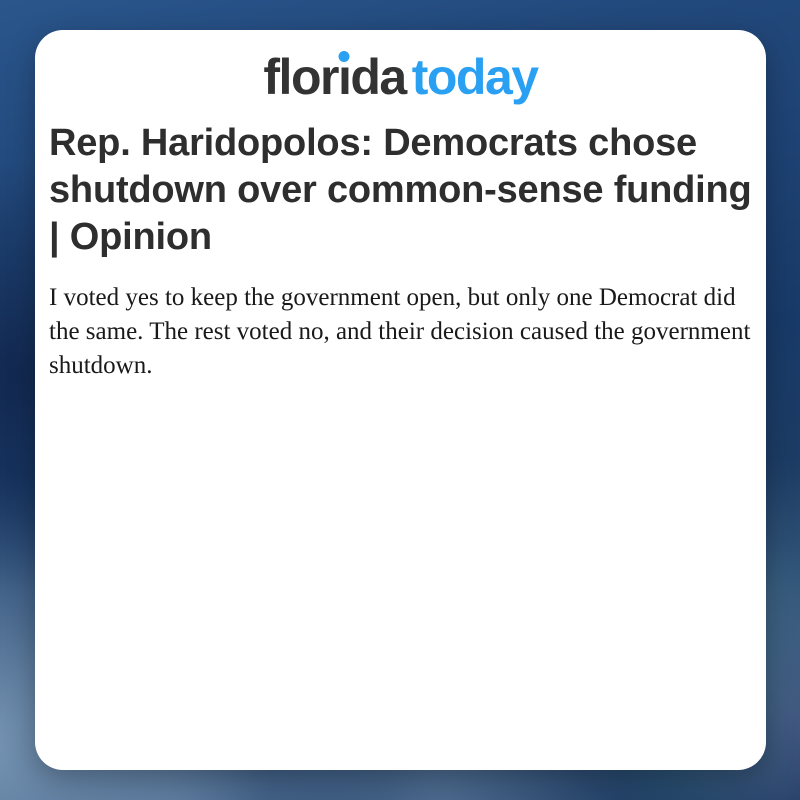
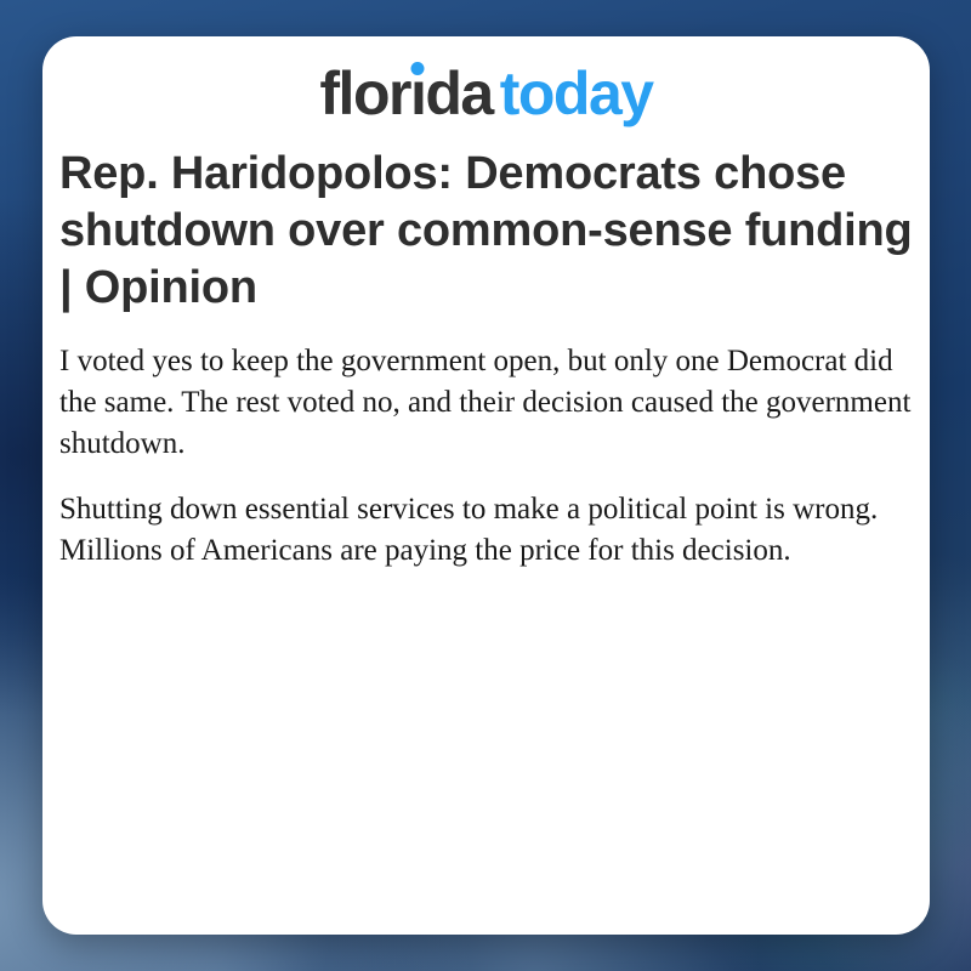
  florıdatoday
  Rep. Haridopolos: Democrats chose shutdown over common-sense funding | Opinion
  I voted yes to keep the government open, but only one Democrat did the same. The rest voted no, and their decision caused the government shutdown.
+ Shutting down essential services to make a political point is wrong. Millions of Americans are paying the price for this decision.
